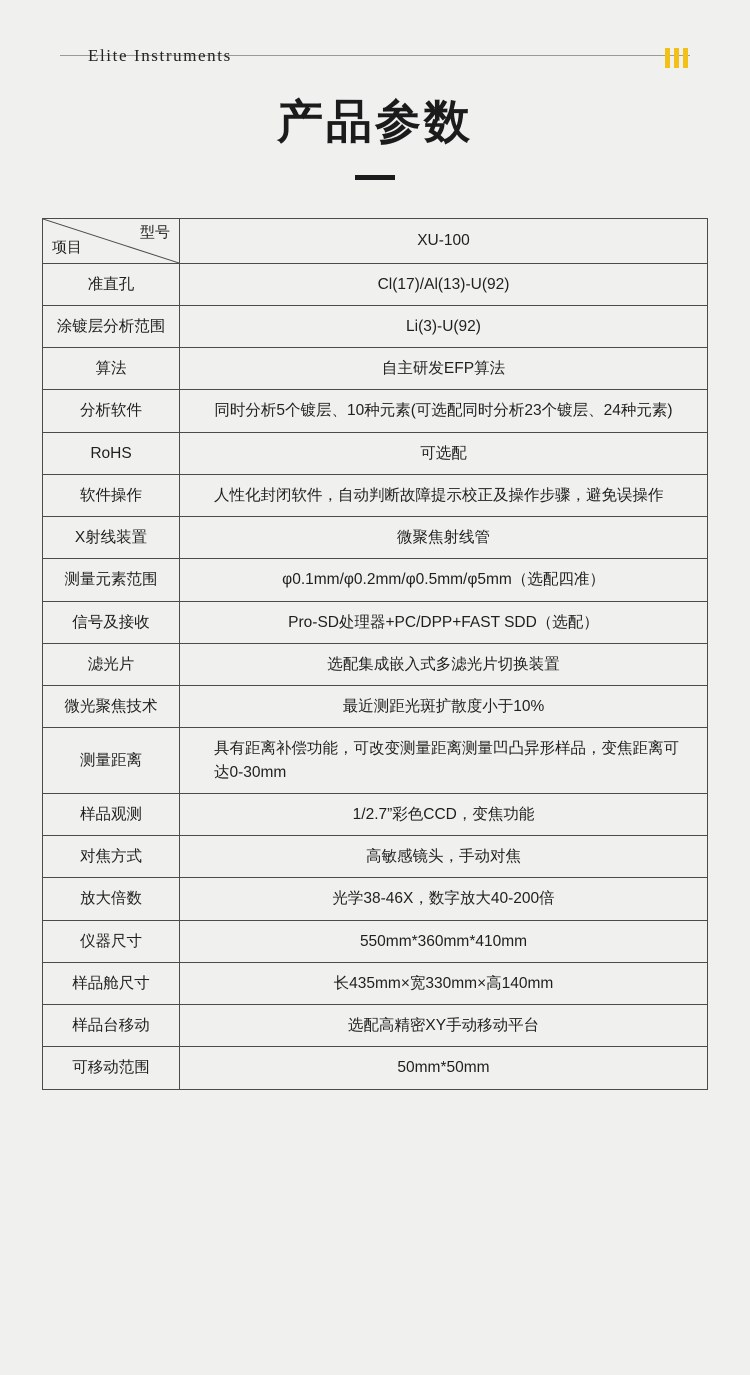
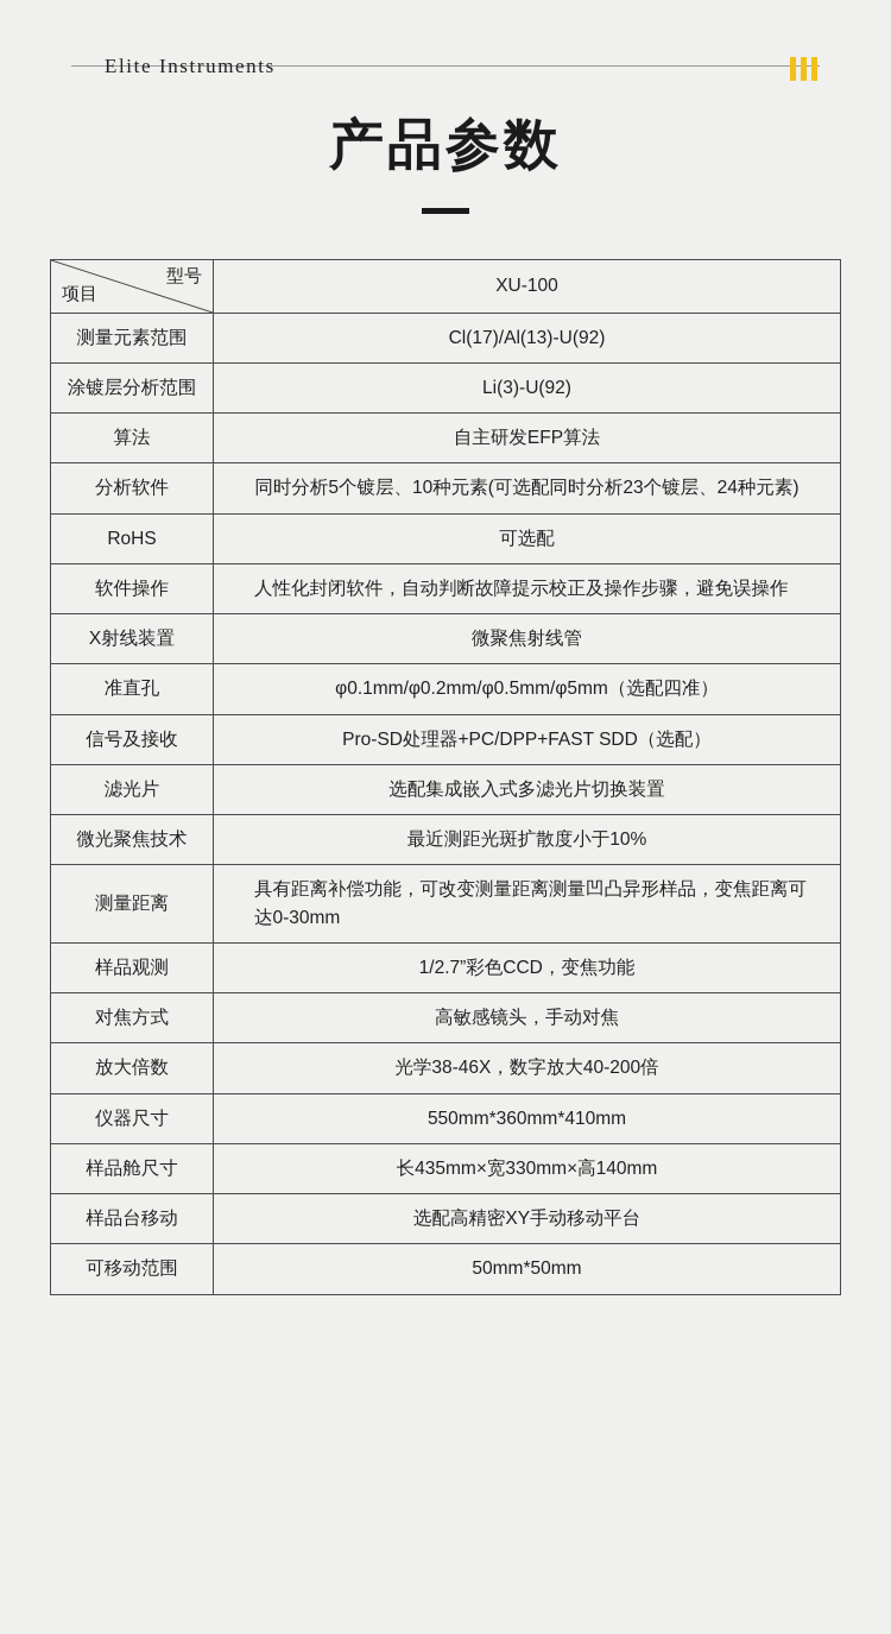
  Elite Instruments
  产品参数
  型号 项目	XU-100
- 准直孔	Cl(17)/Al(13)-U(92)
+ 测量元素范围	Cl(17)/Al(13)-U(92)
  涂镀层分析范围	Li(3)-U(92)
  算法	自主研发EFP算法
  分析软件	同时分析5个镀层、10种元素(可选配同时分析23个镀层、24种元素)
  RoHS	可选配
  软件操作	人性化封闭软件，自动判断故障提示校正及操作步骤，避免误操作
  X射线装置	微聚焦射线管
- 测量元素范围	φ0.1mm/φ0.2mm/φ0.5mm/φ5mm（选配四准）
+ 准直孔	φ0.1mm/φ0.2mm/φ0.5mm/φ5mm（选配四准）
  信号及接收	Pro-SD处理器+PC/DPP+FAST SDD（选配）
  滤光片	选配集成嵌入式多滤光片切换装置
  微光聚焦技术	最近测距光斑扩散度小于10%
  测量距离	具有距离补偿功能，可改变测量距离测量凹凸异形样品，变焦距离可达0-30mm
  样品观测	1/2.7”彩色CCD，变焦功能
  对焦方式	高敏感镜头，手动对焦
  放大倍数	光学38-46X，数字放大40-200倍
  仪器尺寸	550mm*360mm*410mm
  样品舱尺寸	长435mm×宽330mm×高140mm
  样品台移动	选配高精密XY手动移动平台
  可移动范围	50mm*50mm
